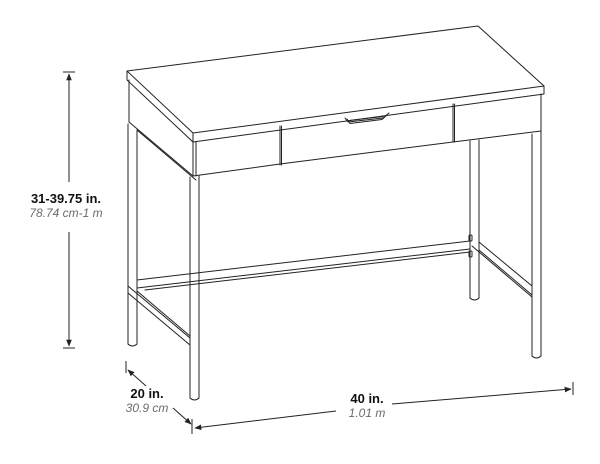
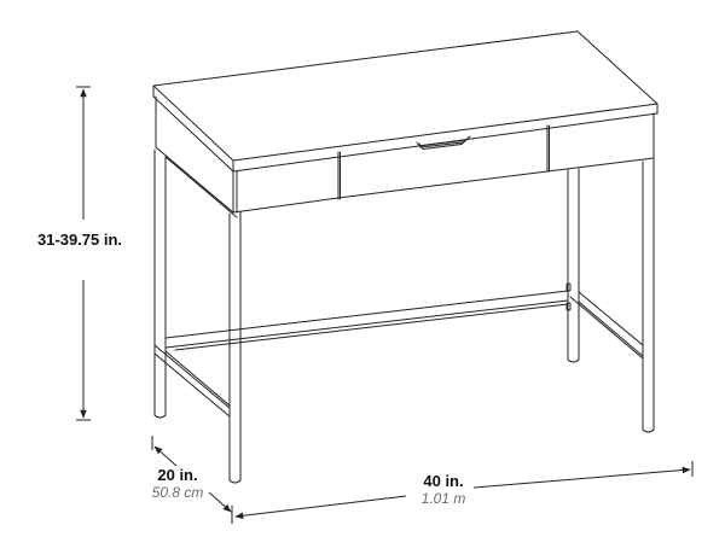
  31-39.75 in.
- 78.74 cm-1 m
  20 in.
- 30.9 cm
+ 50.8 cm
  40 in.
  1.01 m
